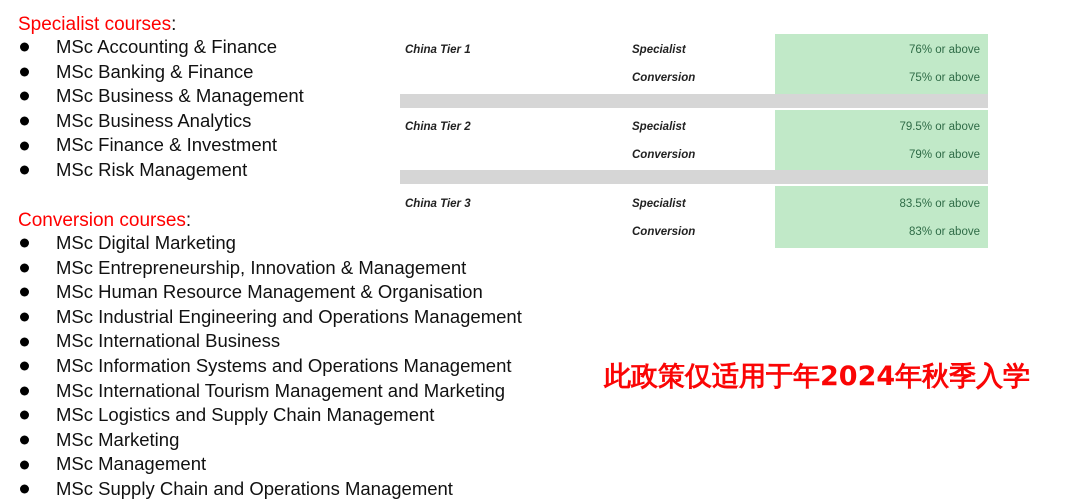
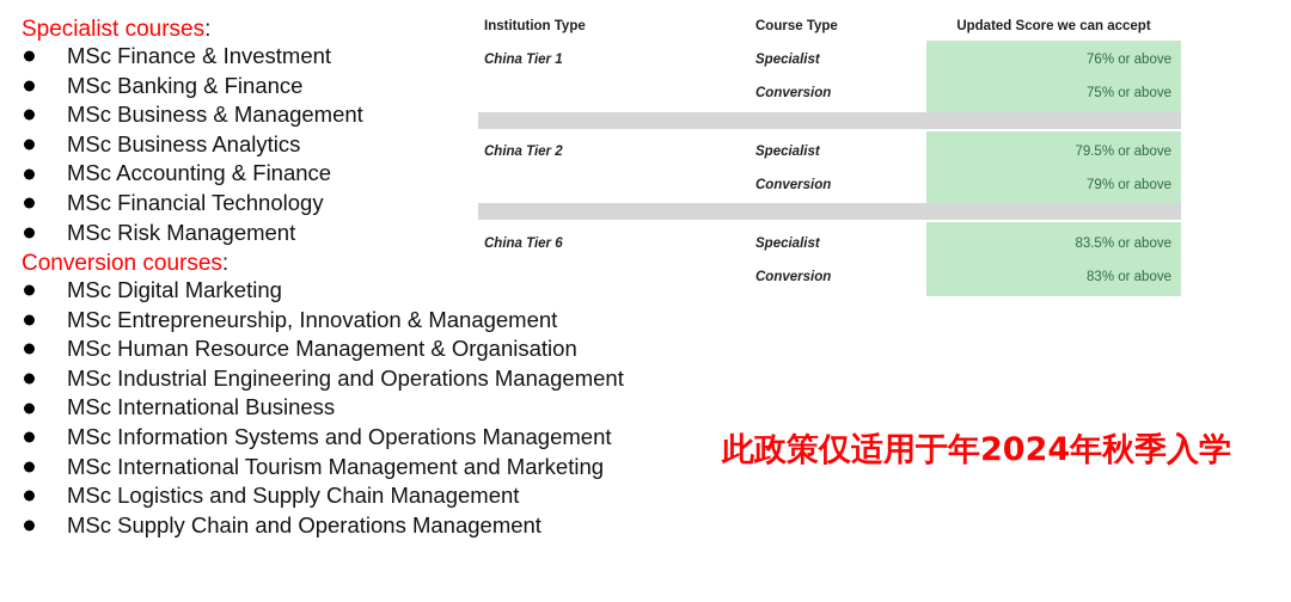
  Specialist courses:
- MSc Accounting & Finance
+ MSc Finance & Investment
  MSc Banking & Finance
  MSc Business & Management
  MSc Business Analytics
- MSc Finance & Investment
+ MSc Accounting & Finance
+ MSc Financial Technology
  MSc Risk Management
  Conversion courses:
  MSc Digital Marketing
  MSc Entrepreneurship, Innovation & Management
  MSc Human Resource Management & Organisation
  MSc Industrial Engineering and Operations Management
  MSc International Business
  MSc Information Systems and Operations Management
  MSc International Tourism Management and Marketing
  MSc Logistics and Supply Chain Management
- MSc Marketing
- MSc Management
  MSc Supply Chain and Operations Management
+ Institution Type
+ Course Type
+ Updated Score we can accept
  China Tier 1
  Specialist
  76% or above
  Conversion
  75% or above
  China Tier 2
  Specialist
  79.5% or above
  Conversion
  79% or above
- China Tier 3
+ China Tier 6
  Specialist
  83.5% or above
  Conversion
  83% or above
  此政策仅适用于年2024年秋季入学
